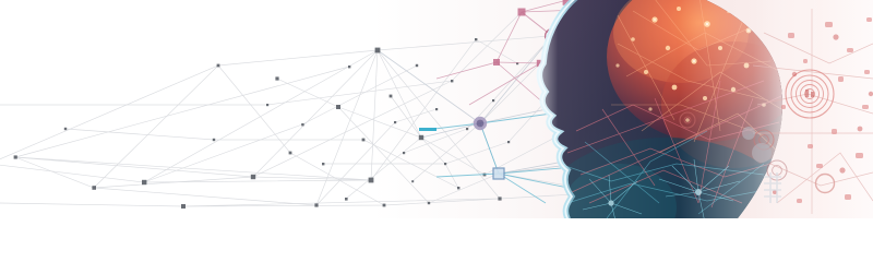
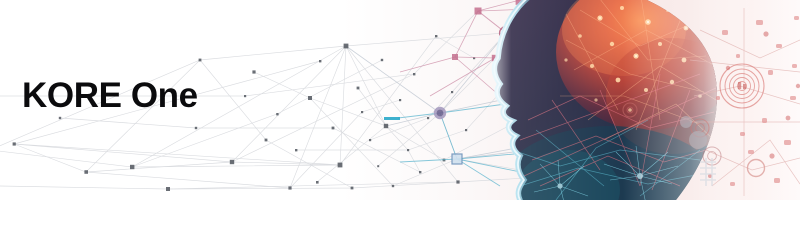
+ KORE One
